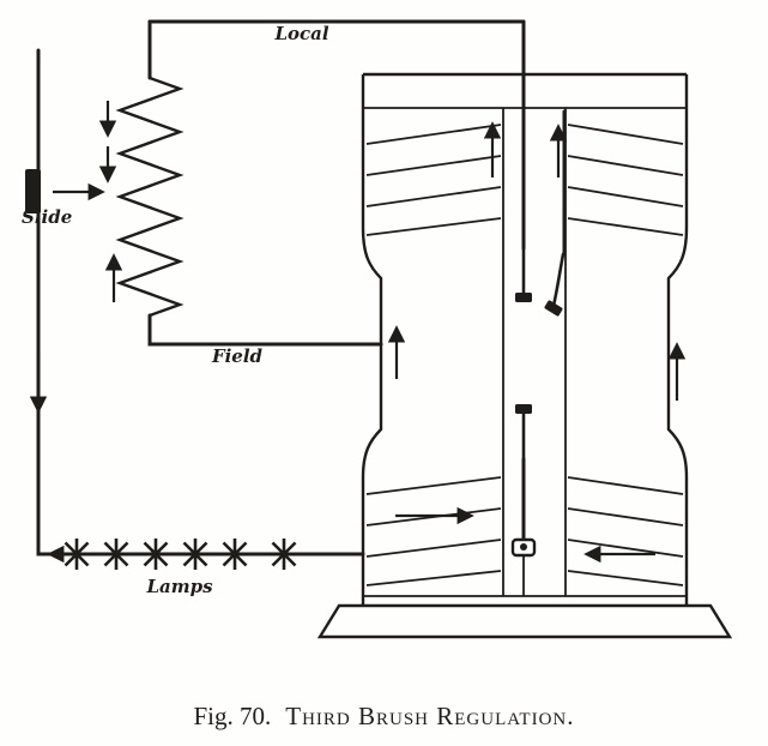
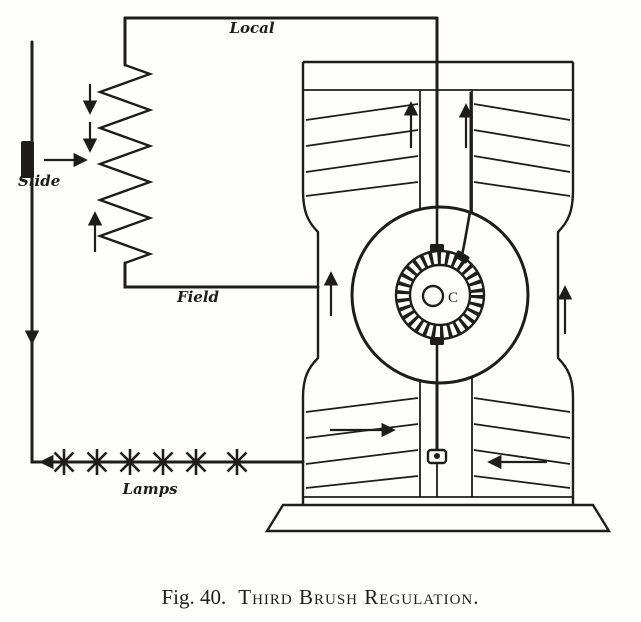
+ C
  Local
  Slide
  Field
  Lamps
- Fig. 70. Third Brush Regulation.
+ Fig. 40. Third Brush Regulation.
